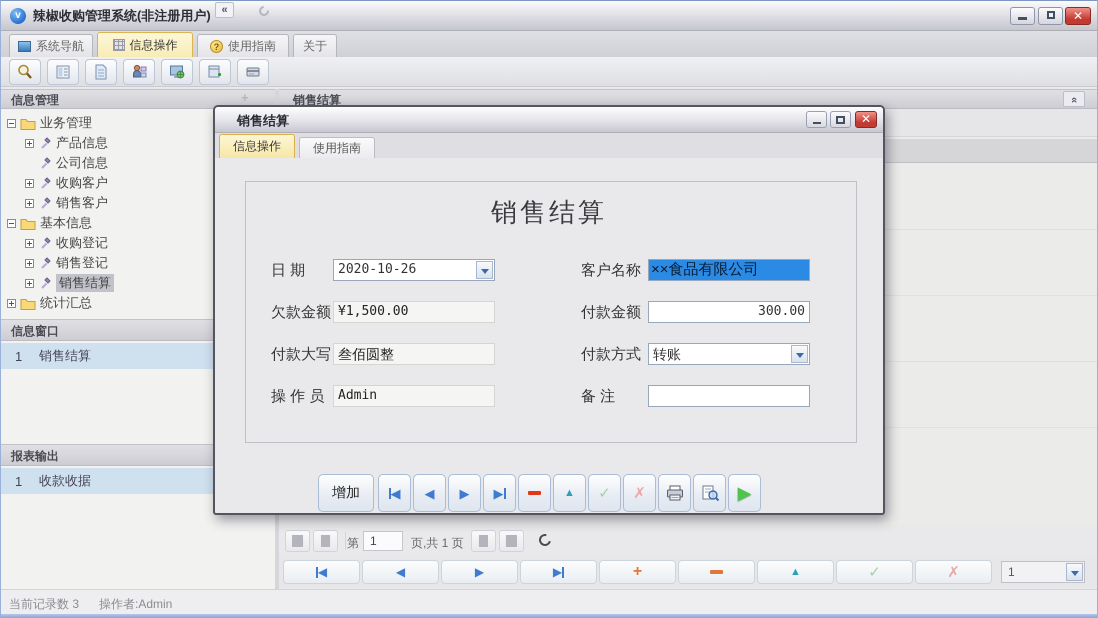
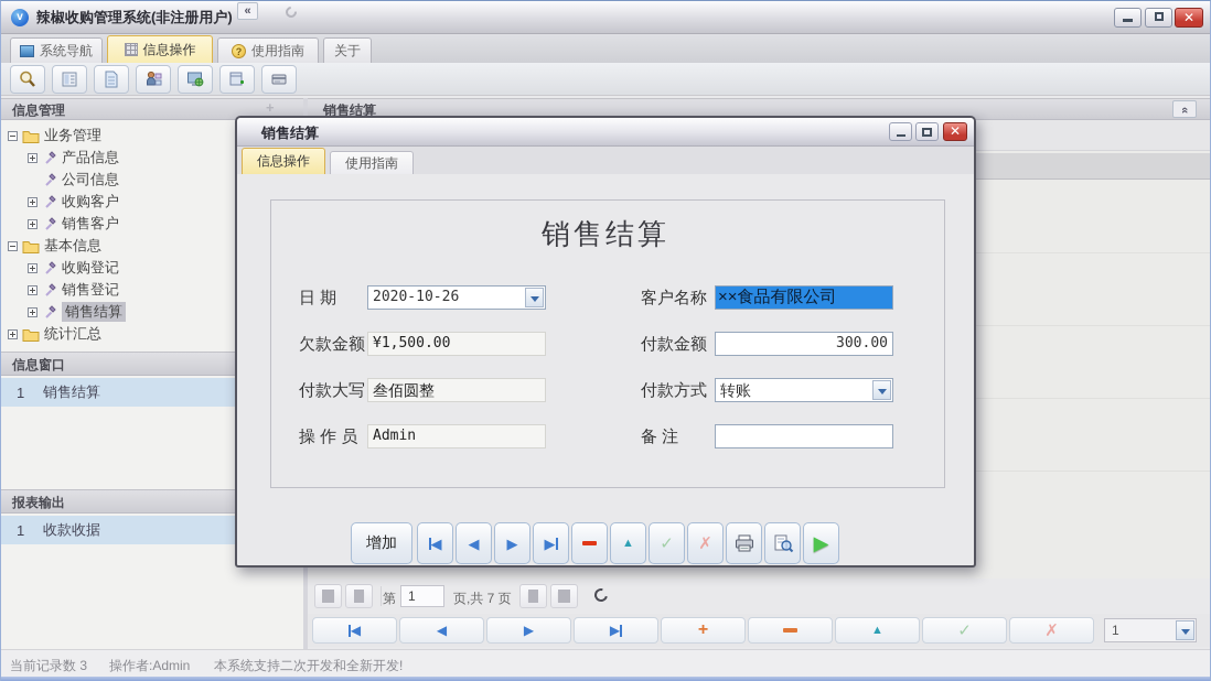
  v
  辣椒收购管理系统(非注册用户)
  ✕
  系统导航
  信息操作
  ?
  使用指南
  关于
  信息管理
  «
  +
  销售结算
  业务管理
  产品信息
  公司信息
  收购客户
  销售客户
  基本信息
  收购登记
  销售登记
  销售结算
  统计汇总
  信息窗口
  1
  销售结算
  报表输出
  1
  收款收据
  ◀
  ◀
  第
  1
- 页,共 1 页
+ 页,共 7 页
  ▶
  ▶
  ◀
  ◀
  ▶
  ▶
  +
  ▲
  ✓
  ✗
  1
  当前记录数 3
  操作者:Admin
+ 本系统支持二次开发和全新开发!
  销售结算
  ✕
  信息操作
  使用指南
  销售结算
  日 期
  2020-10-26
  客户名称
  ××食品有限公司
  欠款金额
  ¥1,500.00
  付款金额
  300.00
  付款大写
  叁佰圆整
  付款方式
  转账
  操 作 员
  Admin
  备 注
  增加
  ◀
  ◀
  ▶
  ▶
  ▲
  ✓
  ✗
  ▶
